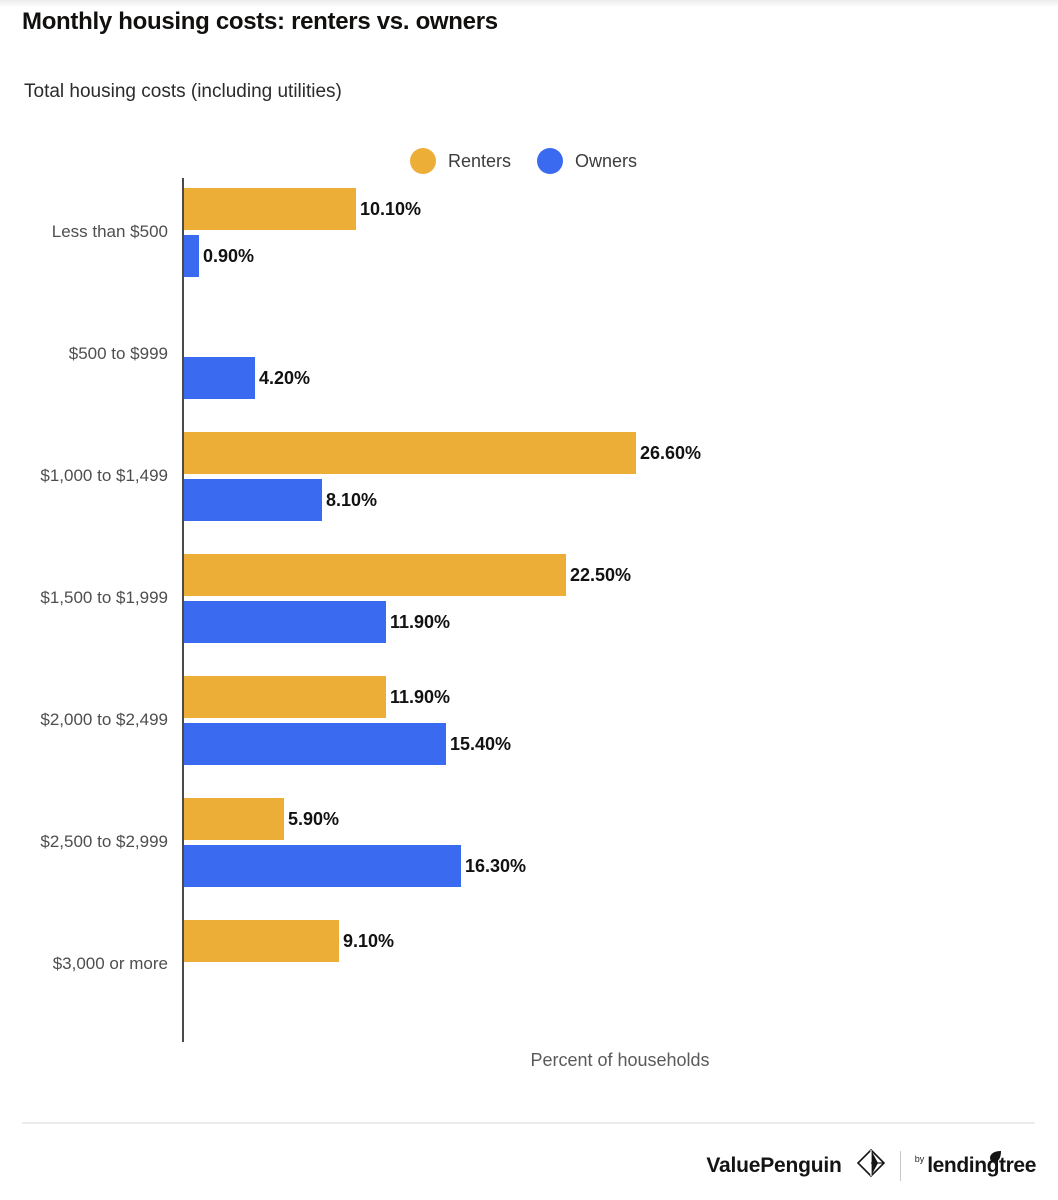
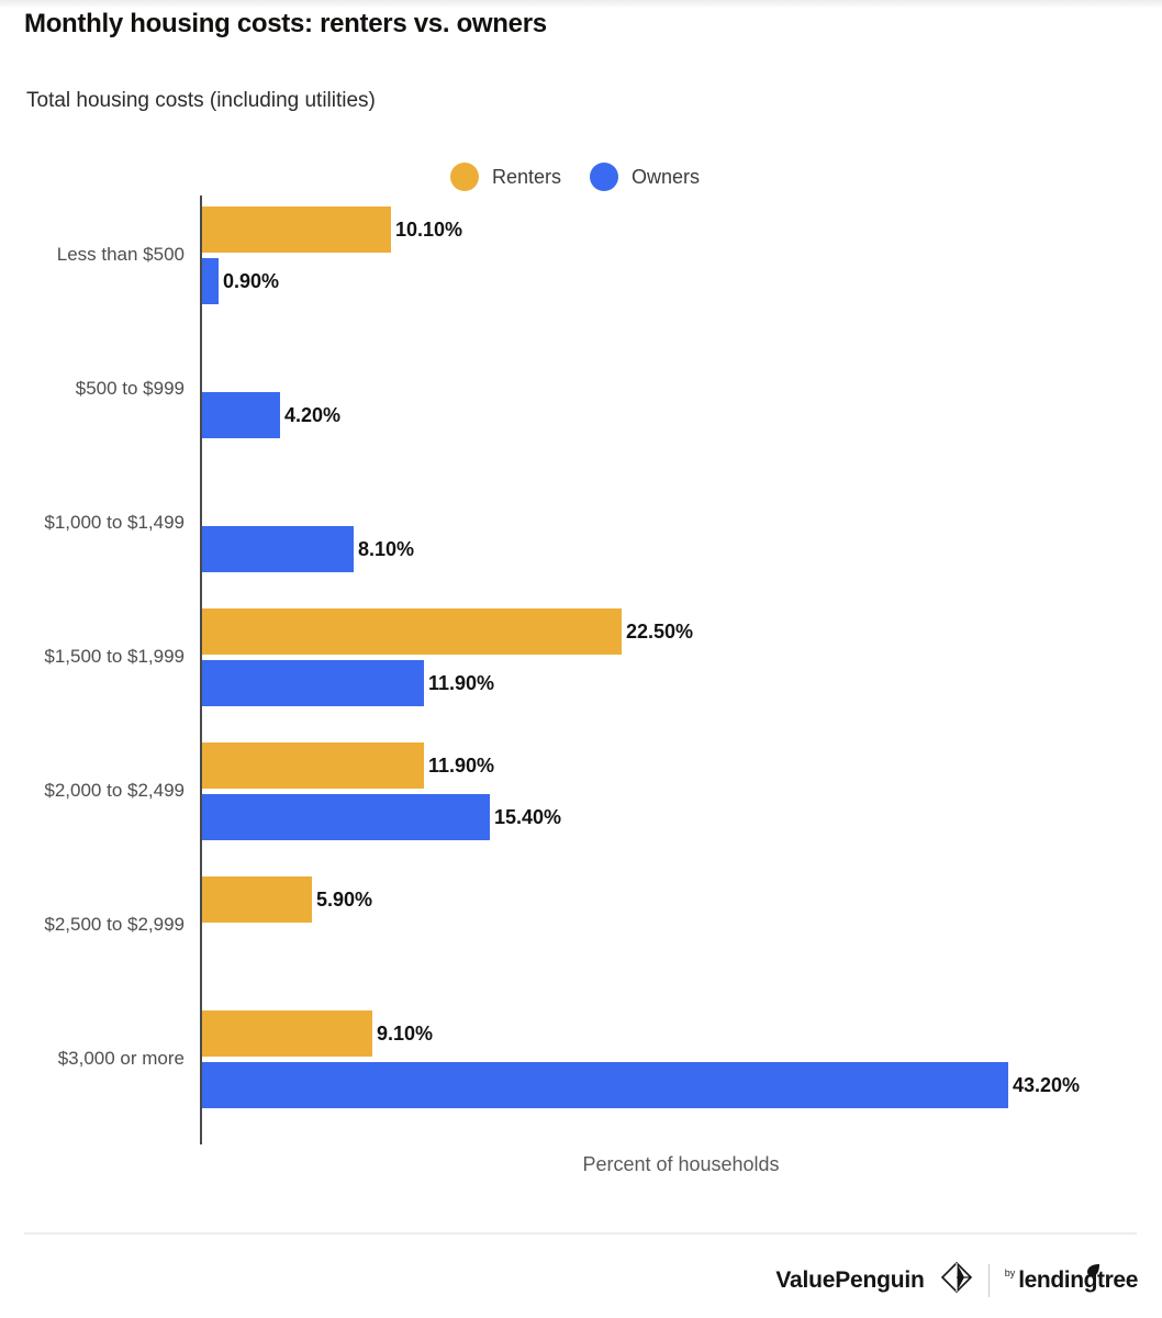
  Monthly housing costs: renters vs. owners
  Total housing costs (including utilities)
  Renters
  Owners
  Less than $500
  10.10%
  0.90%
  $500 to $999
  4.20%
  $1,000 to $1,499
- 26.60%
  8.10%
  $1,500 to $1,999
  22.50%
  11.90%
  $2,000 to $2,499
  11.90%
  15.40%
  $2,500 to $2,999
  5.90%
- 16.30%
  $3,000 or more
  9.10%
+ 43.20%
  Percent of households
  ValuePenguin
  by
  lendingtree
